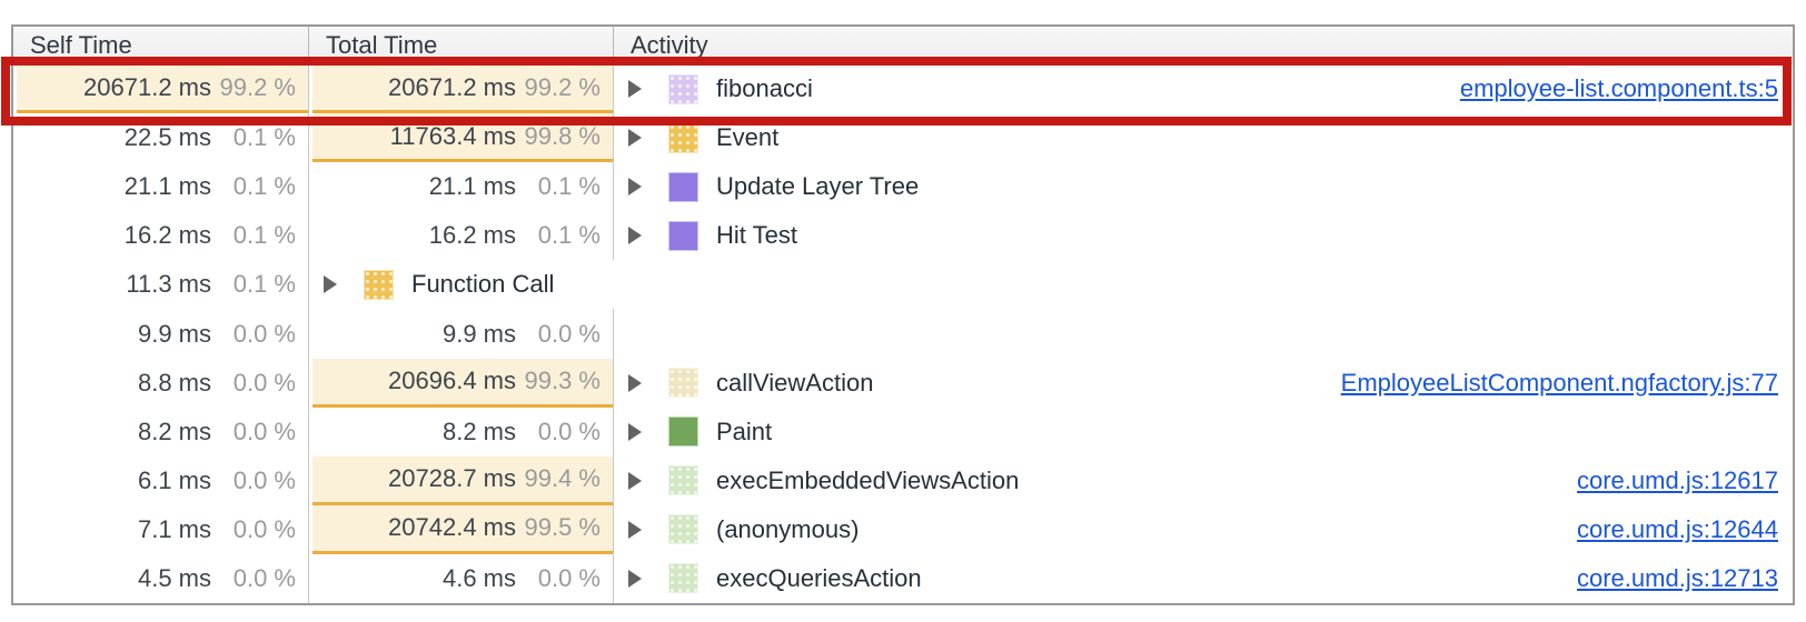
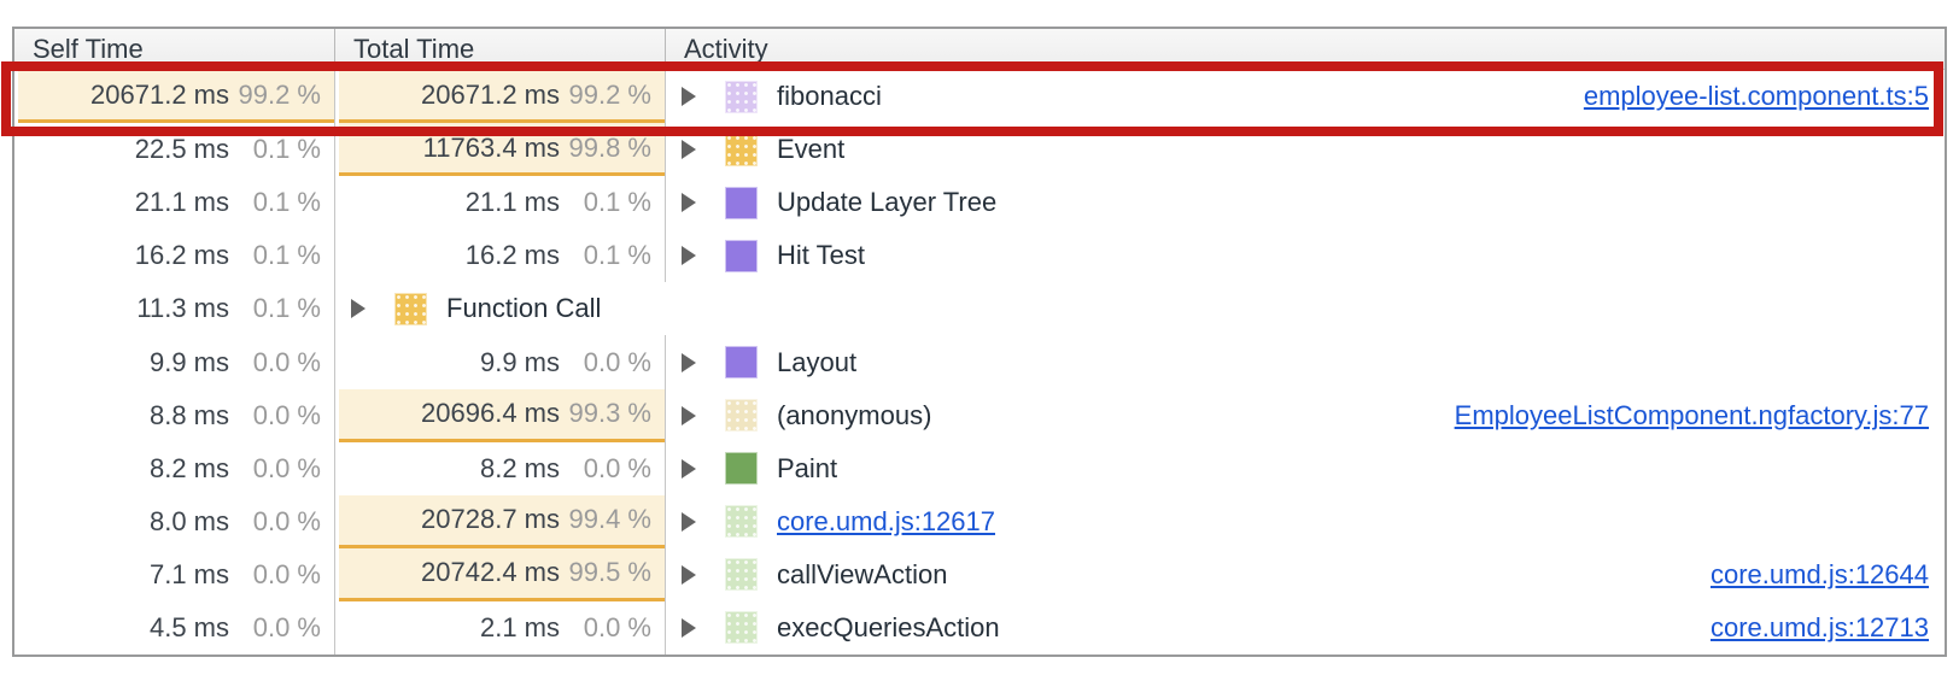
  Self Time
  Total Time
  Activity
  20671.2 ms
  99.2 %
  20671.2 ms
  99.2 %
  fibonacci
  employee-list.component.ts:5
  22.5 ms
  0.1 %
  11763.4 ms
  99.8 %
  Event
  21.1 ms
  0.1 %
  21.1 ms
  0.1 %
  Update Layer Tree
  16.2 ms
  0.1 %
  16.2 ms
  0.1 %
  Hit Test
  11.3 ms
  0.1 %
  Function Call
  9.9 ms
  0.0 %
  9.9 ms
  0.0 %
+ Layout
  8.8 ms
  0.0 %
  20696.4 ms
  99.3 %
- callViewAction
+ (anonymous)
  EmployeeListComponent.ngfactory.js:77
  8.2 ms
  0.0 %
  8.2 ms
  0.0 %
  Paint
- 6.1 ms
+ 8.0 ms
  0.0 %
  20728.7 ms
  99.4 %
- execEmbeddedViewsAction
  core.umd.js:12617
  7.1 ms
  0.0 %
  20742.4 ms
  99.5 %
- (anonymous)
+ callViewAction
  core.umd.js:12644
  4.5 ms
  0.0 %
- 4.6 ms
+ 2.1 ms
  0.0 %
  execQueriesAction
  core.umd.js:12713
